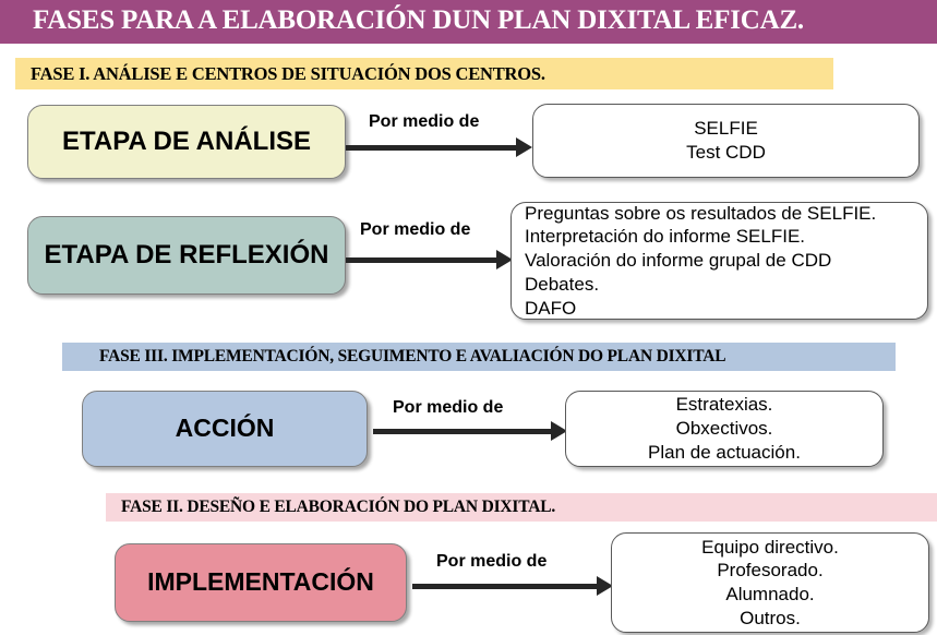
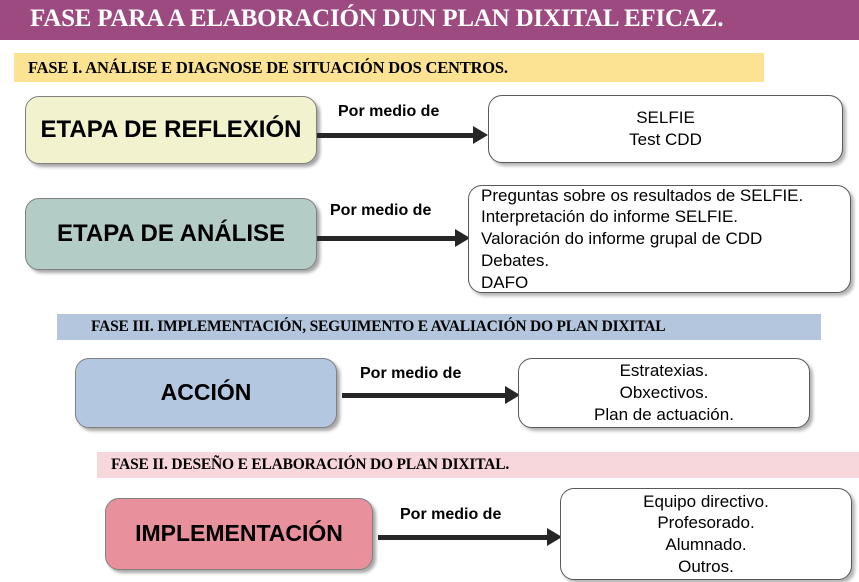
- FASES PARA A ELABORACIÓN DUN PLAN DIXITAL EFICAZ.
+ FASE PARA A ELABORACIÓN DUN PLAN DIXITAL EFICAZ.
- FASE I. ANÁLISE E CENTROS DE SITUACIÓN DOS CENTROS.
+ FASE I. ANÁLISE E DIAGNOSE DE SITUACIÓN DOS CENTROS.
- ETAPA DE ANÁLISE
+ ETAPA DE REFLEXIÓN
  Por medio de
  SELFIE
  Test CDD
- ETAPA DE REFLEXIÓN
+ ETAPA DE ANÁLISE
  Por medio de
  Preguntas sobre os resultados de SELFIE.
  Interpretación do informe SELFIE.
  Valoración do informe grupal de CDD
  Debates.
  DAFO
  FASE III. IMPLEMENTACIÓN, SEGUIMENTO E AVALIACIÓN DO PLAN DIXITAL
  ACCIÓN
  Por medio de
  Estratexias.
  Obxectivos.
  Plan de actuación.
  FASE II. DESEÑO E ELABORACIÓN DO PLAN DIXITAL.
  IMPLEMENTACIÓN
  Por medio de
  Equipo directivo.
  Profesorado.
  Alumnado.
  Outros.
